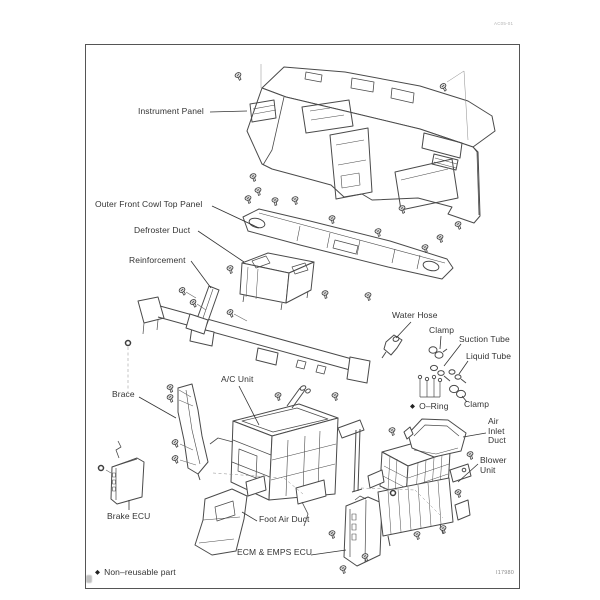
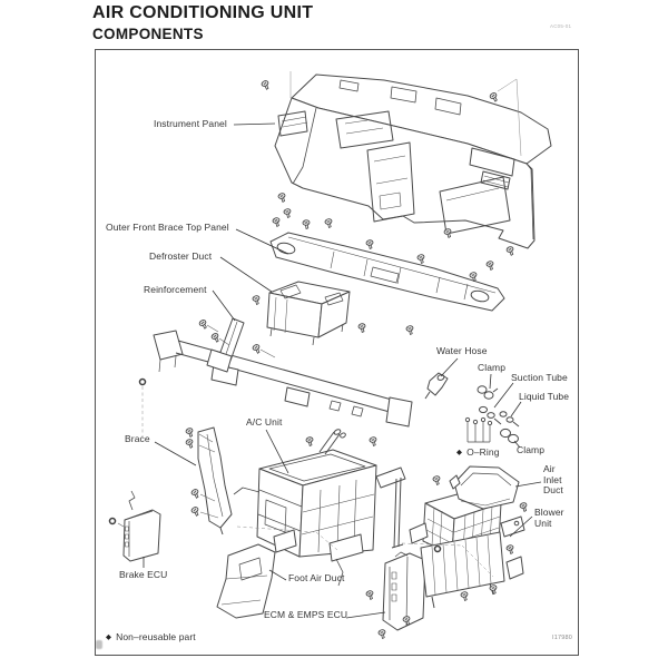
+ AIR CONDITIONING UNIT
+ COMPONENTS
  Instrument Panel
- Outer Front Cowl Top Panel
+ Outer Front Brace Top Panel
  Defroster Duct
  Reinforcement
  Water Hose
  Clamp
  Suction Tube
  Liquid Tube
  A/C Unit
  Brace
  O–Ring
  Clamp
  Air
  Inlet
  Duct
  Blower
  Unit
  Brake ECU
  Foot Air Duct
  ECM & EMPS ECU
  Non–reusable part
